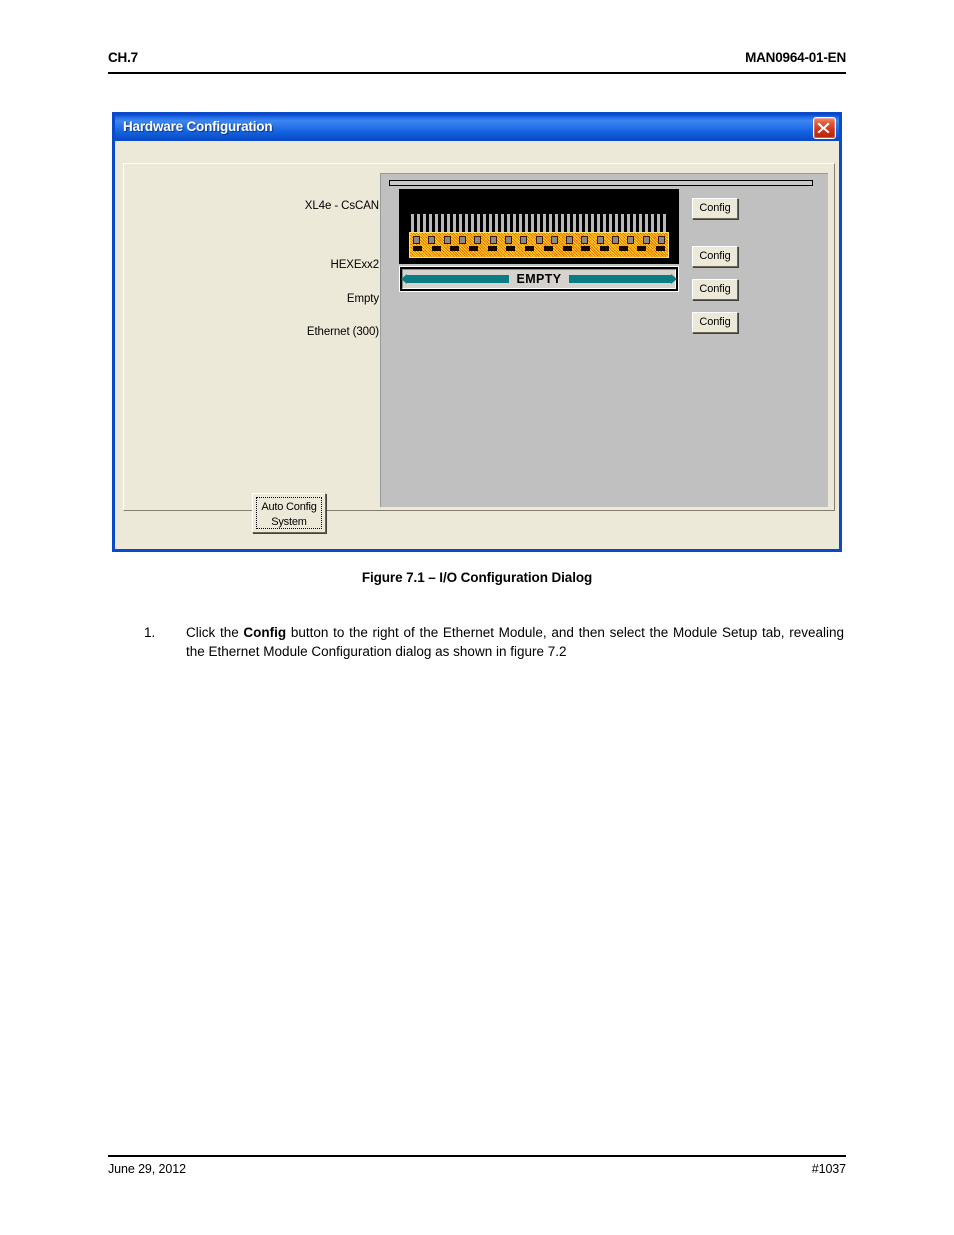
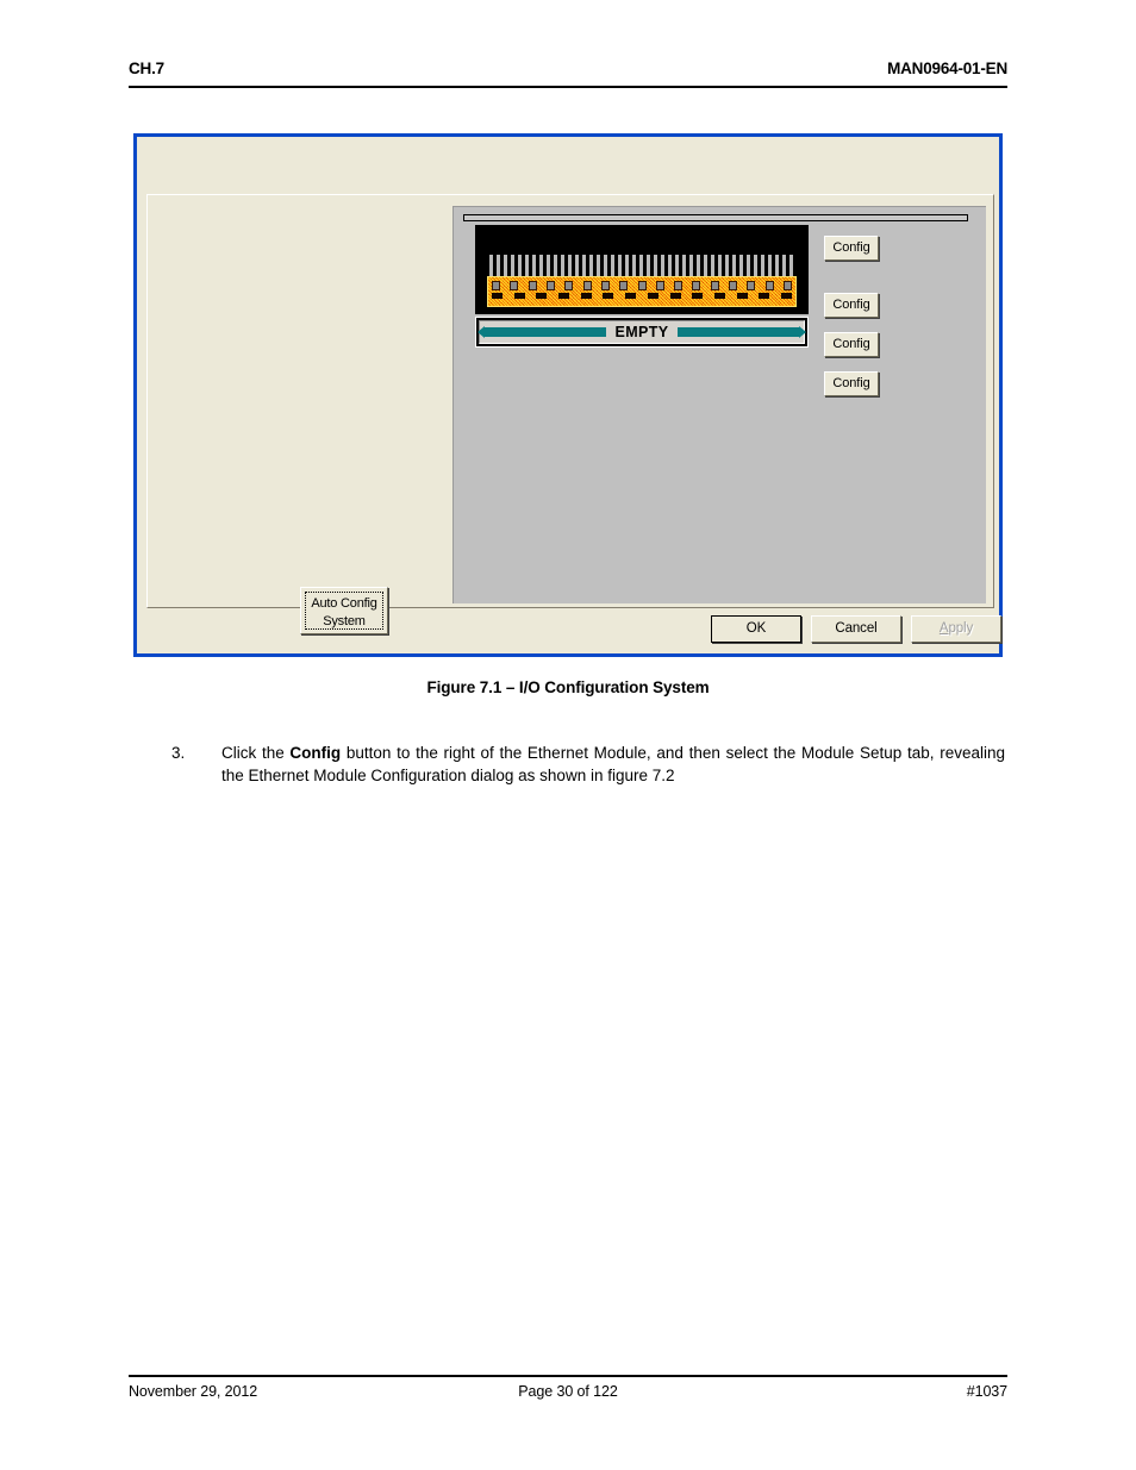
  CH.7
  MAN0964-01-EN
- Hardware Configuration
- XL4e - CsCAN
- HEXExx2
- Empty
- Ethernet (300)
  EMPTY
  Config
  Config
  Config
  Config
  Auto Config
  System
+ OK
+ Cancel
+ Apply
- Figure 7.1 – I/O Configuration Dialog
+ Figure 7.1 – I/O Configuration System
- 1.
+ 3.
  Click the Config button to the right of the Ethernet Module, and then select the Module Setup tab, revealing the Ethernet Module Configuration dialog as shown in figure 7.2
+ Page 30 of 122
- June 29, 2012
+ November 29, 2012
  #1037
